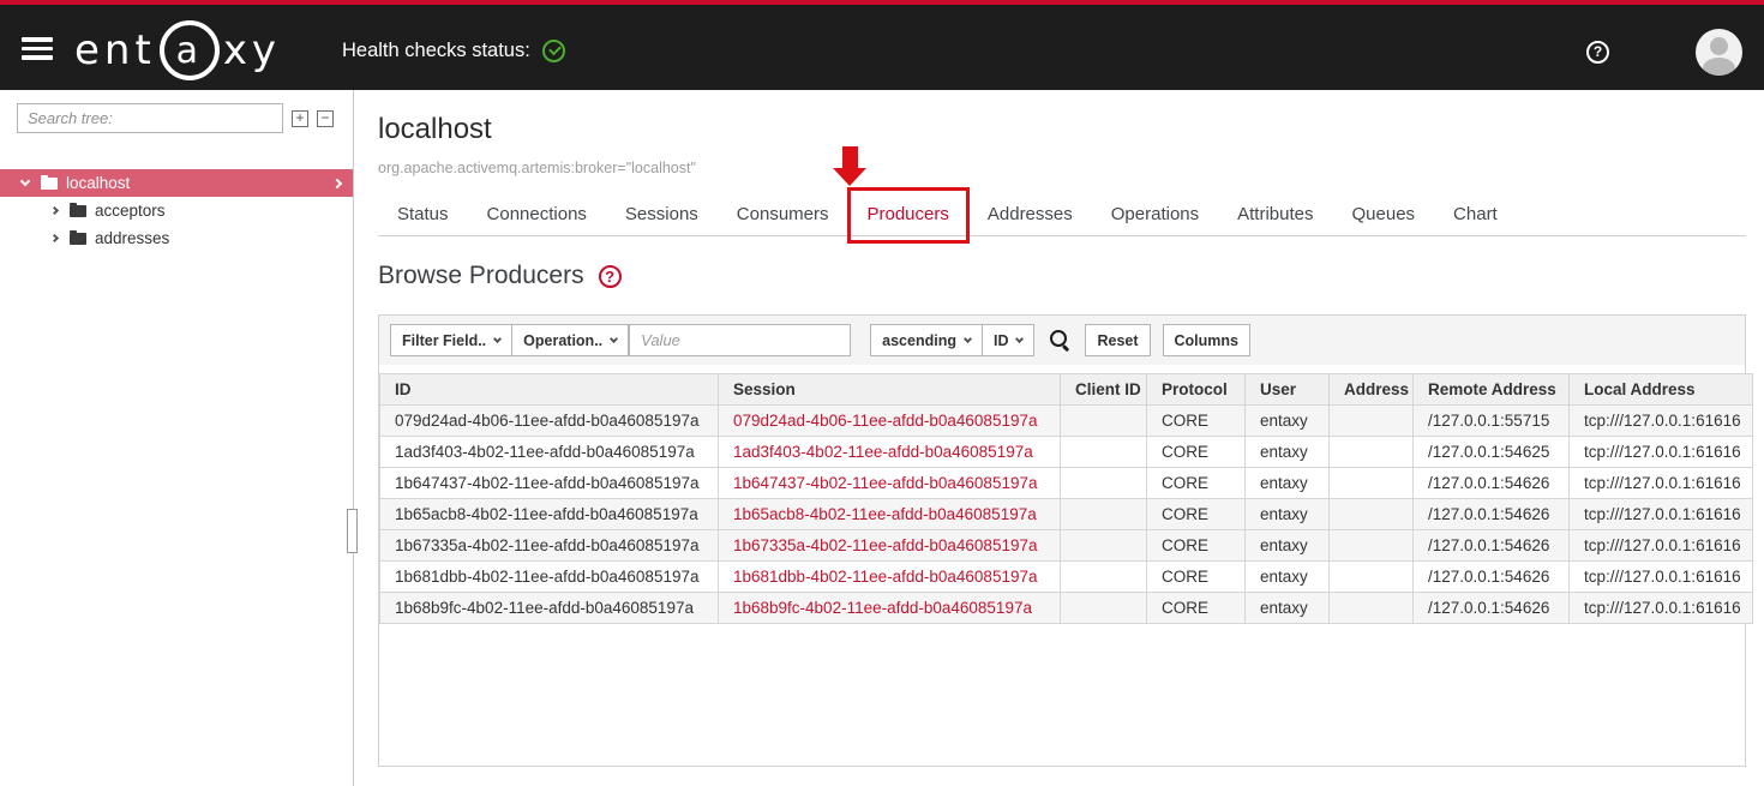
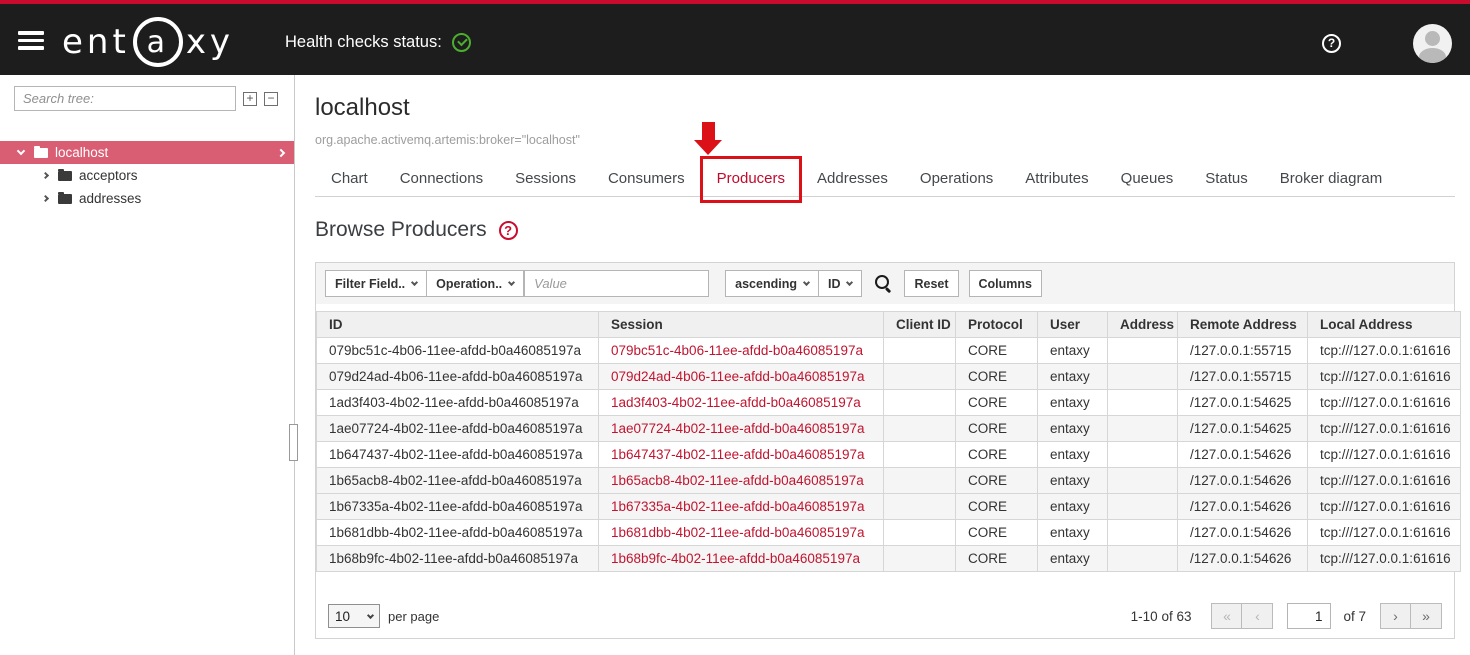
  ent
  a
  xy
  Health checks status:
  ?
  Search tree:
  +
  −
  localhost
  acceptors
  addresses
  localhost
  org.apache.activemq.artemis:broker="localhost"
- Status
+ Chart
  Connections
  Sessions
  Consumers
  Producers
  Addresses
  Operations
  Attributes
  Queues
- Chart
+ Status
+ Broker diagram
  Browse Producers
  ?
  Filter Field..
  Operation..
  Value
  ascending
  ID
  Reset
  Columns
  ID	Session	Client ID	Protocol	User	Address	Remote Address	Local Address
+ 079bc51c-4b06-11ee-afdd-b0a46085197a	079bc51c-4b06-11ee-afdd-b0a46085197a		CORE	entaxy		/127.0.0.1:55715	tcp:///127.0.0.1:61616
  079d24ad-4b06-11ee-afdd-b0a46085197a	079d24ad-4b06-11ee-afdd-b0a46085197a		CORE	entaxy		/127.0.0.1:55715	tcp:///127.0.0.1:61616
  1ad3f403-4b02-11ee-afdd-b0a46085197a	1ad3f403-4b02-11ee-afdd-b0a46085197a		CORE	entaxy		/127.0.0.1:54625	tcp:///127.0.0.1:61616
+ 1ae07724-4b02-11ee-afdd-b0a46085197a	1ae07724-4b02-11ee-afdd-b0a46085197a		CORE	entaxy		/127.0.0.1:54625	tcp:///127.0.0.1:61616
  1b647437-4b02-11ee-afdd-b0a46085197a	1b647437-4b02-11ee-afdd-b0a46085197a		CORE	entaxy		/127.0.0.1:54626	tcp:///127.0.0.1:61616
  1b65acb8-4b02-11ee-afdd-b0a46085197a	1b65acb8-4b02-11ee-afdd-b0a46085197a		CORE	entaxy		/127.0.0.1:54626	tcp:///127.0.0.1:61616
  1b67335a-4b02-11ee-afdd-b0a46085197a	1b67335a-4b02-11ee-afdd-b0a46085197a		CORE	entaxy		/127.0.0.1:54626	tcp:///127.0.0.1:61616
  1b681dbb-4b02-11ee-afdd-b0a46085197a	1b681dbb-4b02-11ee-afdd-b0a46085197a		CORE	entaxy		/127.0.0.1:54626	tcp:///127.0.0.1:61616
  1b68b9fc-4b02-11ee-afdd-b0a46085197a	1b68b9fc-4b02-11ee-afdd-b0a46085197a		CORE	entaxy		/127.0.0.1:54626	tcp:///127.0.0.1:61616
+ 10
+ per page
+ 1-10 of 63
+ «
+ ‹
+ 1
+ of 7
+ ›
+ »
